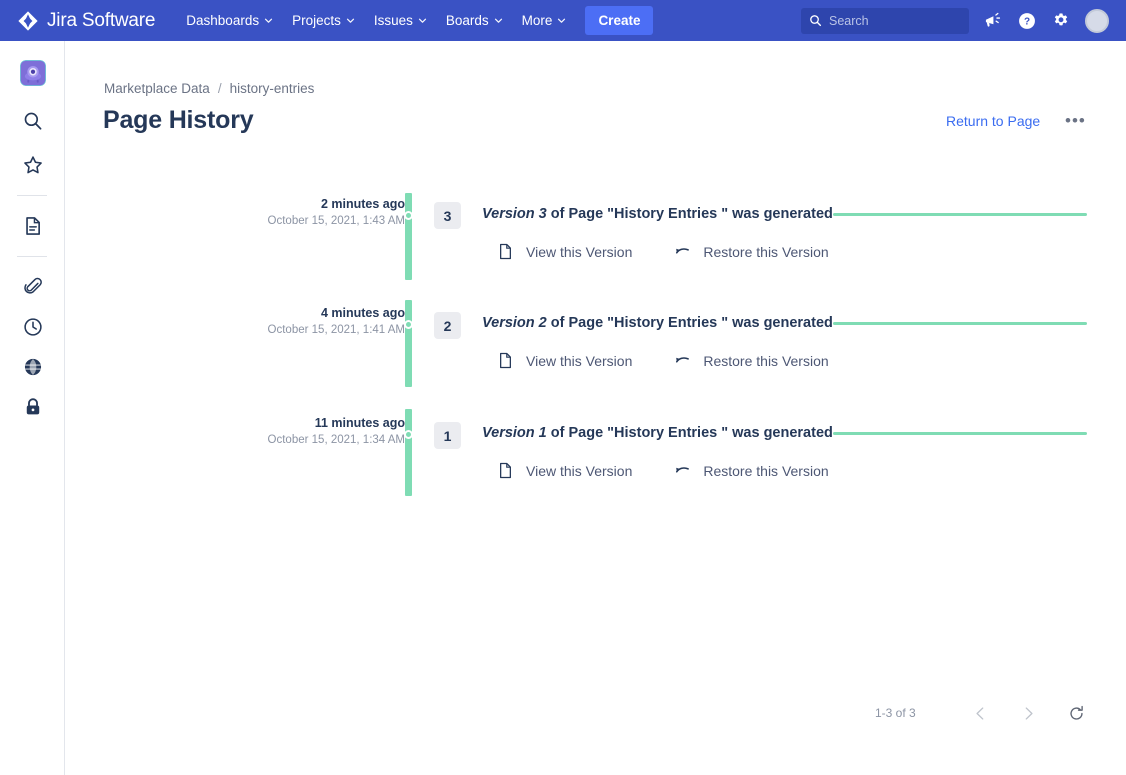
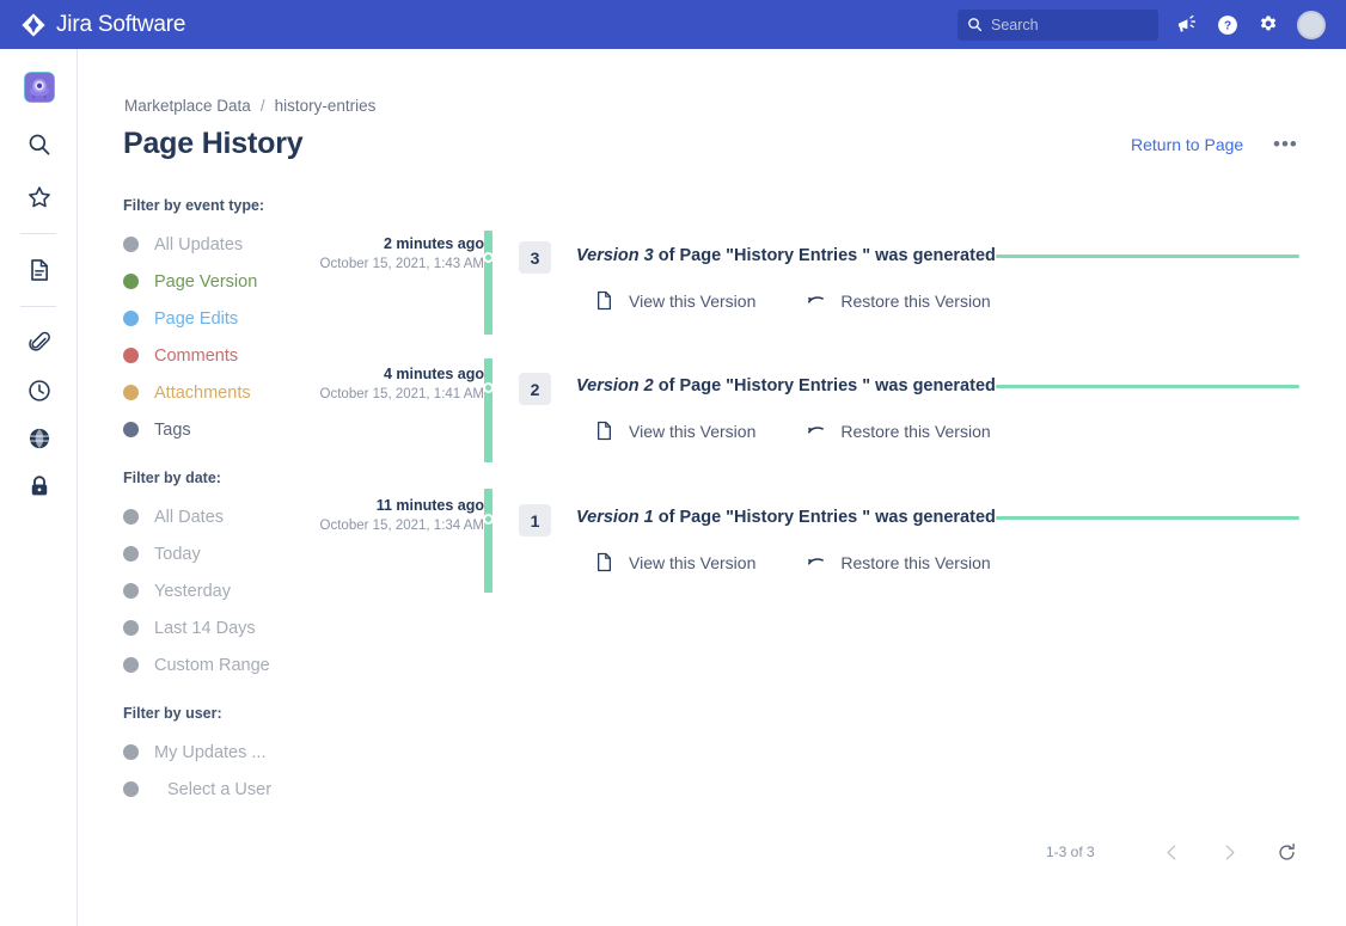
  Jira Software
- Dashboards
- Projects
- Issues
- Boards
- More
- Create
  Search
  ?
  Marketplace Data
  /
  history-entries
  Page History
  Return to Page
  •••
+ Filter by event type:
+ All Updates
+ Page Version
+ Page Edits
+ Comments
+ Attachments
+ Tags
+ Filter by date:
+ All Dates
+ Today
+ Yesterday
+ Last 14 Days
+ Custom Range
+ Filter by user:
+ My Updates ...
+ Select a User
  2 minutes ago
  October 15, 2021, 1:43 AM
  3
  Version 3 of Page "History Entries " was generated
  View this Version
  Restore this Version
  4 minutes ago
  October 15, 2021, 1:41 AM
  2
  Version 2 of Page "History Entries " was generated
  View this Version
  Restore this Version
  11 minutes ago
  October 15, 2021, 1:34 AM
  1
  Version 1 of Page "History Entries " was generated
  View this Version
  Restore this Version
  1-3 of 3
